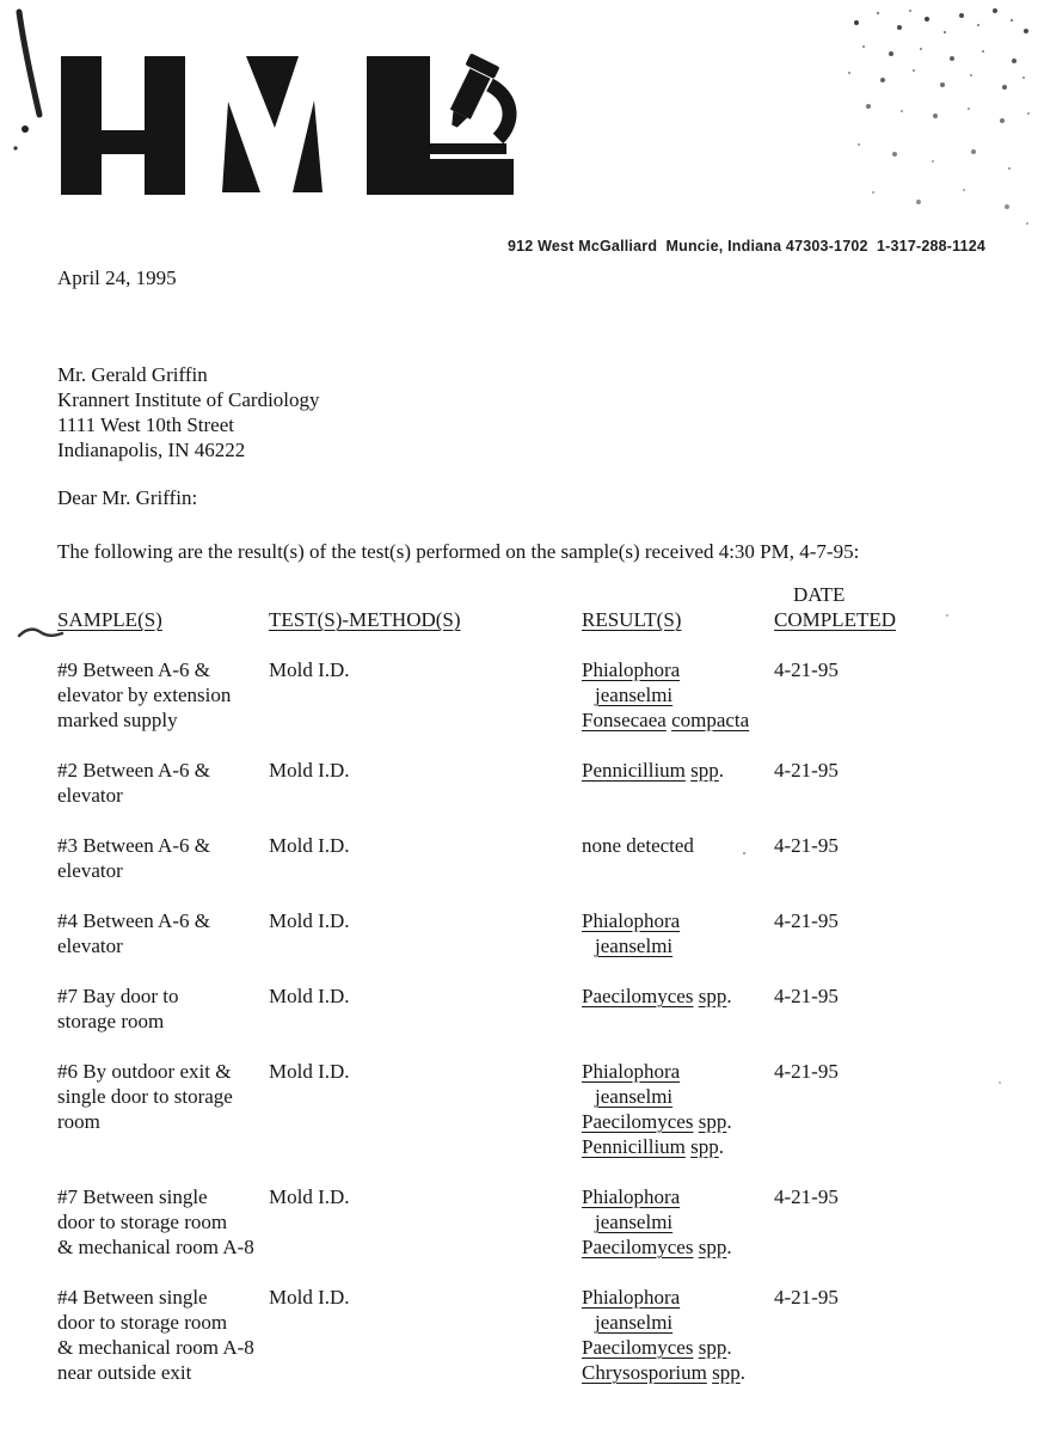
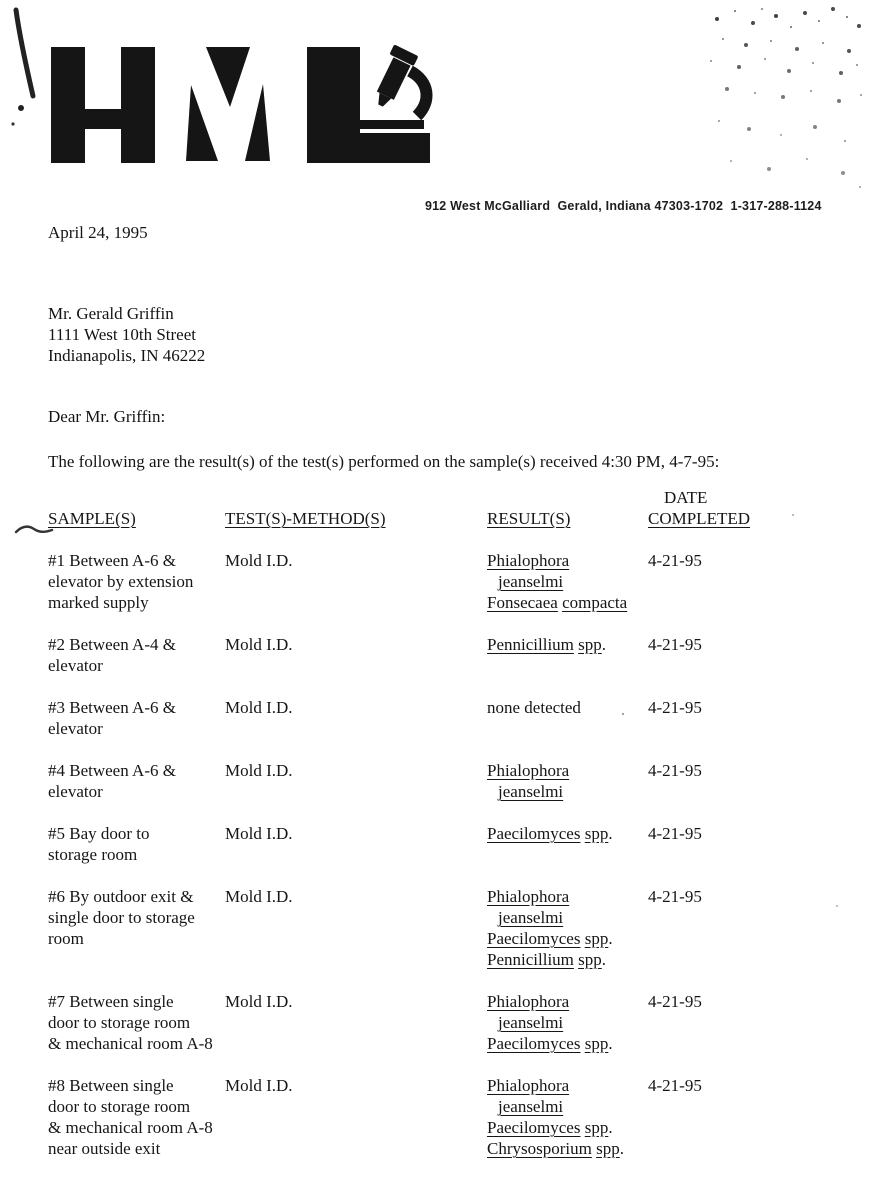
- 912 West McGalliard Muncie, Indiana 47303-1702 1-317-288-1124
+ 912 West McGalliard Gerald, Indiana 47303-1702 1-317-288-1124
  April 24, 1995
  Mr. Gerald Griffin
- Krannert Institute of Cardiology
  1111 West 10th Street
  Indianapolis, IN 46222
  Dear Mr. Griffin:
  The following are the result(s) of the test(s) performed on the sample(s) received 4:30 PM, 4-7-95:
  SAMPLE(S)
  TEST(S)-METHOD(S)
  RESULT(S)
  DATE
  COMPLETED
- #9 Between A-6 &
+ #1 Between A-6 &
  elevator by extension
  marked supply
  Mold I.D.
  Phialophora
  jeanselmi
  Fonsecaea compacta
  4-21-95
- #2 Between A-6 &
+ #2 Between A-4 &
  elevator
  Mold I.D.
  Pennicillium spp.
  4-21-95
  #3 Between A-6 &
  elevator
  Mold I.D.
  none detected
  4-21-95
  #4 Between A-6 &
  elevator
  Mold I.D.
  Phialophora
  jeanselmi
  4-21-95
- #7 Bay door to
+ #5 Bay door to
  storage room
  Mold I.D.
  Paecilomyces spp.
  4-21-95
  #6 By outdoor exit &
  single door to storage
  room
  Mold I.D.
  Phialophora
  jeanselmi
  Paecilomyces spp.
  Pennicillium spp.
  4-21-95
  #7 Between single
  door to storage room
  & mechanical room A-8
  Mold I.D.
  Phialophora
  jeanselmi
  Paecilomyces spp.
  4-21-95
- #4 Between single
+ #8 Between single
  door to storage room
  & mechanical room A-8
  near outside exit
  Mold I.D.
  Phialophora
  jeanselmi
  Paecilomyces spp.
  Chrysosporium spp.
  4-21-95
